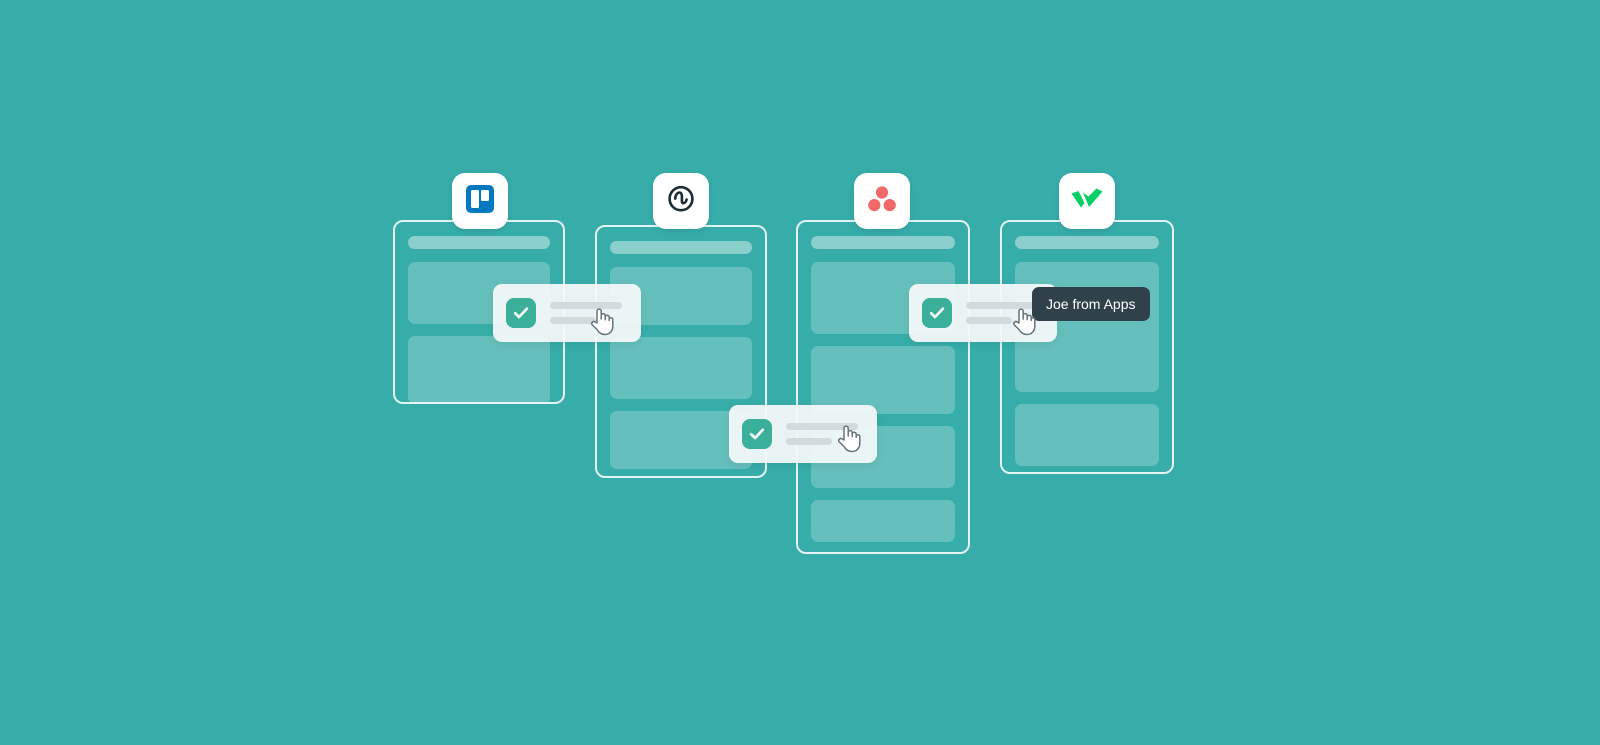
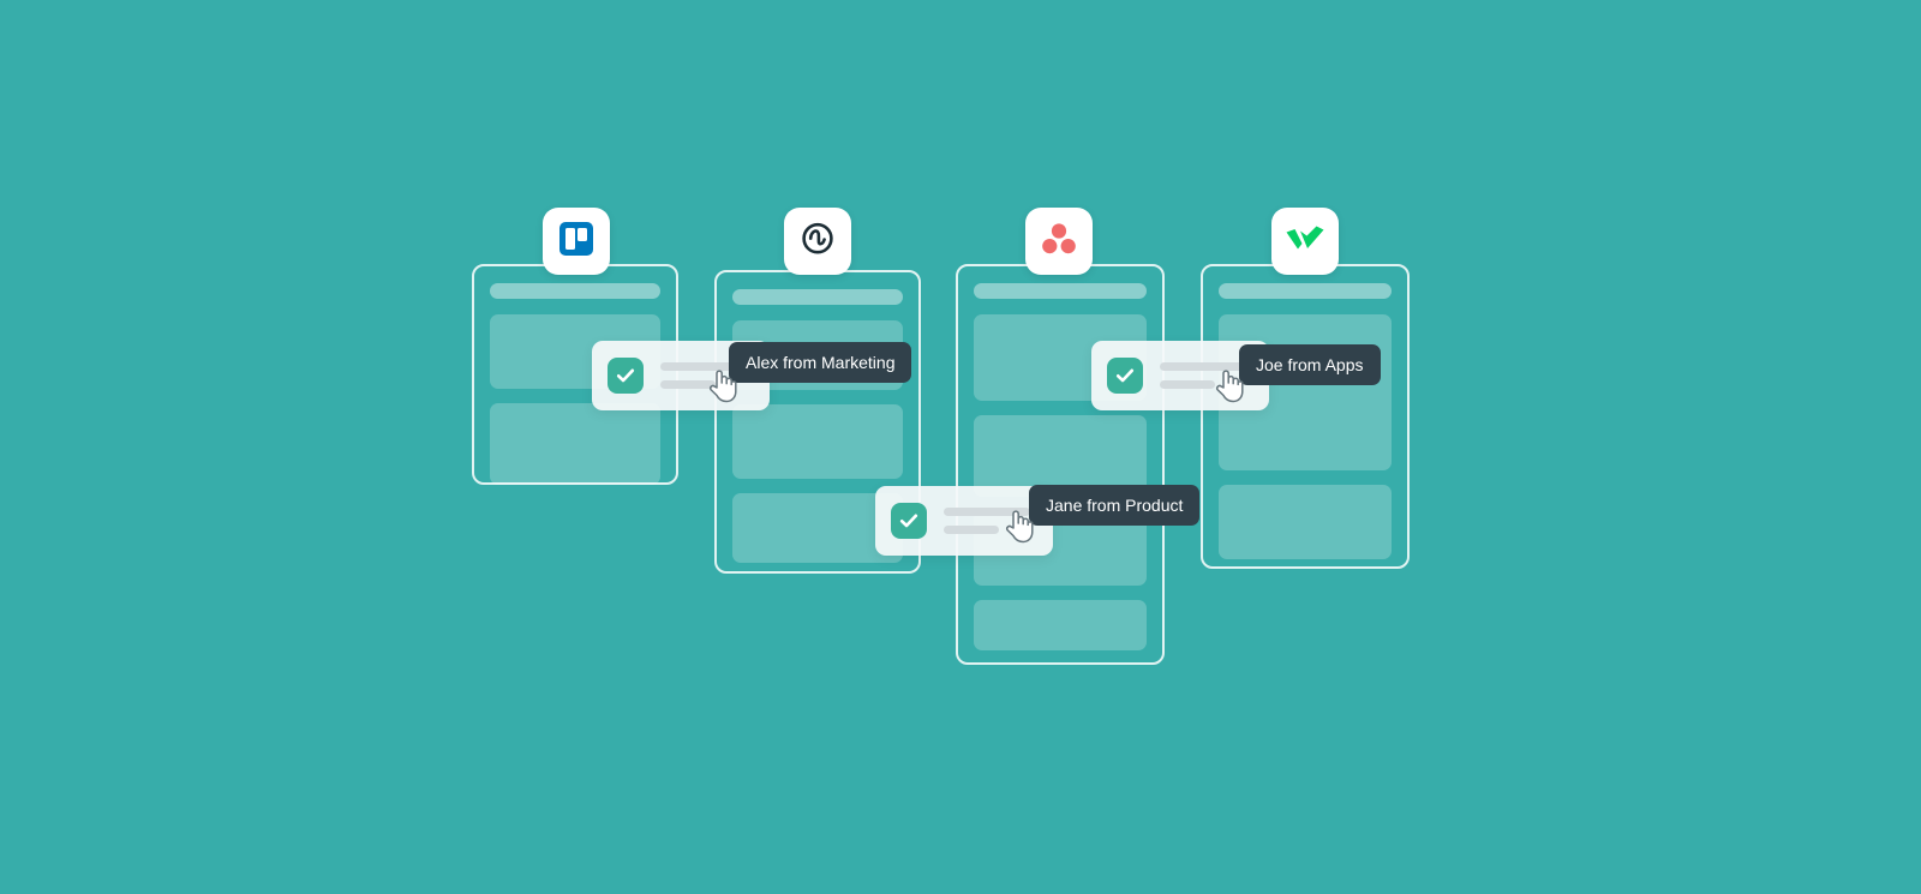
+ Alex from Marketing
+ Jane from Product
  Joe from Apps
